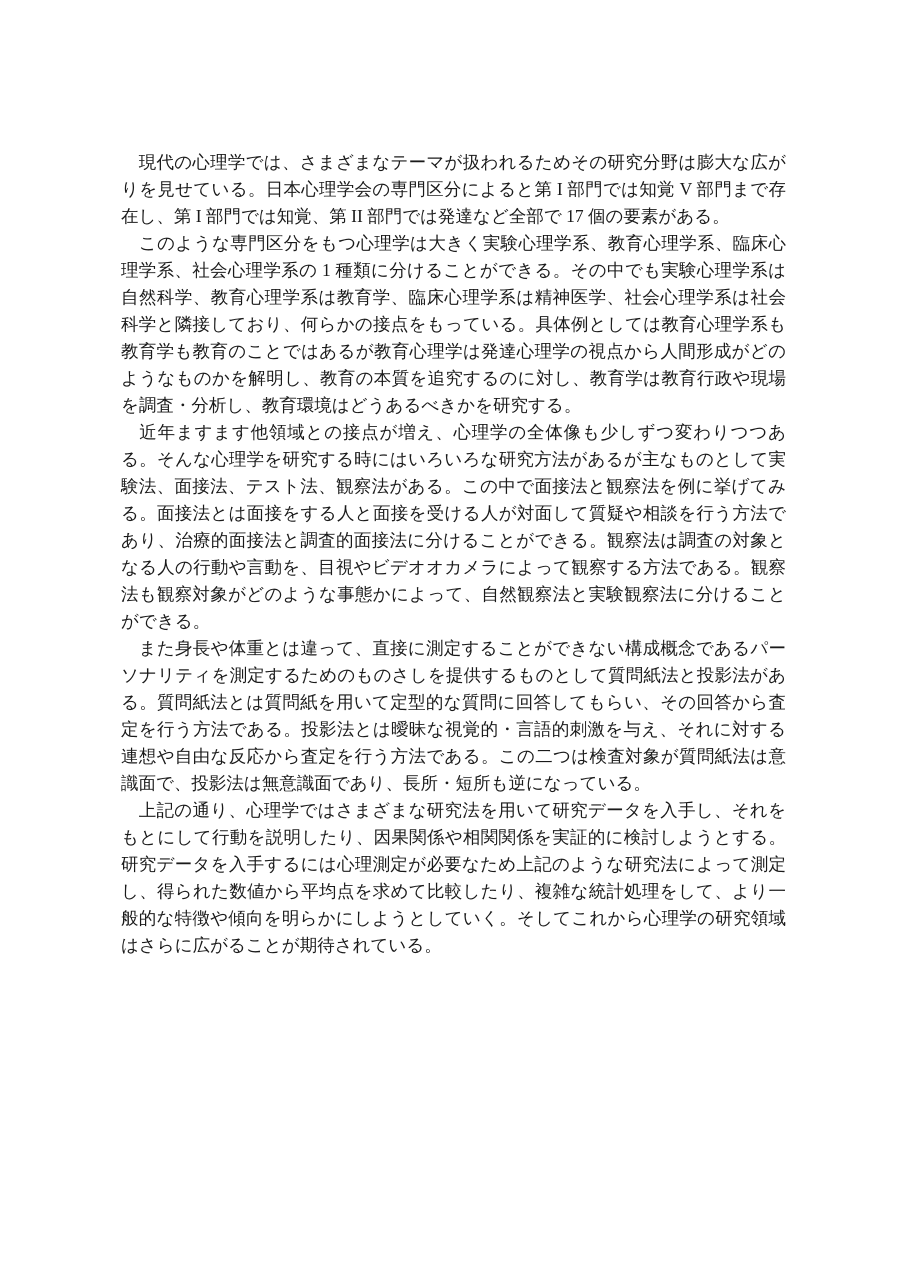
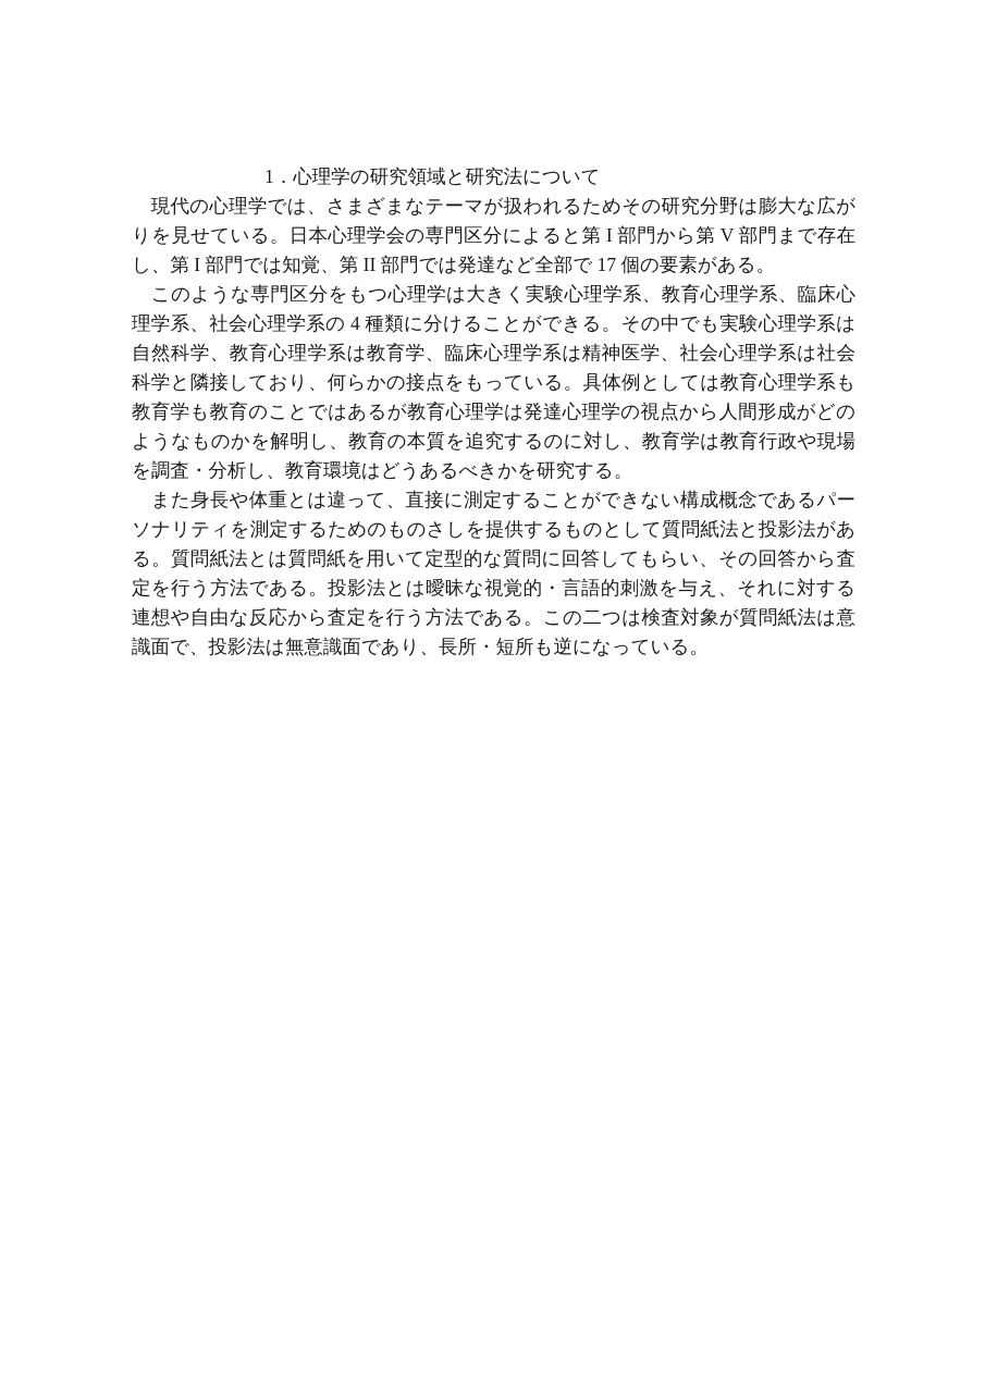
+ 1．心理学の研究領域と研究法について
- 現代の心理学では、さまざまなテーマが扱われるためその研究分野は膨大な広がりを見せている。日本心理学会の専門区分によると第 I 部門では知覚 V 部門まで存在し、第 I 部門では知覚、第 II 部門では発達など全部で 17 個の要素がある。
+ 現代の心理学では、さまざまなテーマが扱われるためその研究分野は膨大な広がりを見せている。日本心理学会の専門区分によると第 I 部門から第 V 部門まで存在し、第 I 部門では知覚、第 II 部門では発達など全部で 17 個の要素がある。
- このような専門区分をもつ心理学は大きく実験心理学系、教育心理学系、臨床心理学系、社会心理学系の 1 種類に分けることができる。その中でも実験心理学系は自然科学、教育心理学系は教育学、臨床心理学系は精神医学、社会心理学系は社会科学と隣接しており、何らかの接点をもっている。具体例としては教育心理学系も教育学も教育のことではあるが教育心理学は発達心理学の視点から人間形成がどのようなものかを解明し、教育の本質を追究するのに対し、教育学は教育行政や現場を調査・分析し、教育環境はどうあるべきかを研究する。
+ このような専門区分をもつ心理学は大きく実験心理学系、教育心理学系、臨床心理学系、社会心理学系の 4 種類に分けることができる。その中でも実験心理学系は自然科学、教育心理学系は教育学、臨床心理学系は精神医学、社会心理学系は社会科学と隣接しており、何らかの接点をもっている。具体例としては教育心理学系も教育学も教育のことではあるが教育心理学は発達心理学の視点から人間形成がどのようなものかを解明し、教育の本質を追究するのに対し、教育学は教育行政や現場を調査・分析し、教育環境はどうあるべきかを研究する。
- 近年ますます他領域との接点が増え、心理学の全体像も少しずつ変わりつつある。そんな心理学を研究する時にはいろいろな研究方法があるが主なものとして実験法、面接法、テスト法、観察法がある。この中で面接法と観察法を例に挙げてみる。面接法とは面接をする人と面接を受ける人が対面して質疑や相談を行う方法であり、治療的面接法と調査的面接法に分けることができる。観察法は調査の対象となる人の行動や言動を、目視やビデオオカメラによって観察する方法である。観察法も観察対象がどのような事態かによって、自然観察法と実験観察法に分けることができる。
  また身長や体重とは違って、直接に測定することができない構成概念であるパーソナリティを測定するためのものさしを提供するものとして質問紙法と投影法がある。質問紙法とは質問紙を用いて定型的な質問に回答してもらい、その回答から査定を行う方法である。投影法とは曖昧な視覚的・言語的刺激を与え、それに対する連想や自由な反応から査定を行う方法である。この二つは検査対象が質問紙法は意識面で、投影法は無意識面であり、長所・短所も逆になっている。
- 上記の通り、心理学ではさまざまな研究法を用いて研究データを入手し、それをもとにして行動を説明したり、因果関係や相関関係を実証的に検討しようとする。研究データを入手するには心理測定が必要なため上記のような研究法によって測定し、得られた数値から平均点を求めて比較したり、複雑な統計処理をして、より一般的な特徴や傾向を明らかにしようとしていく。そしてこれから心理学の研究領域はさらに広がることが期待されている。
